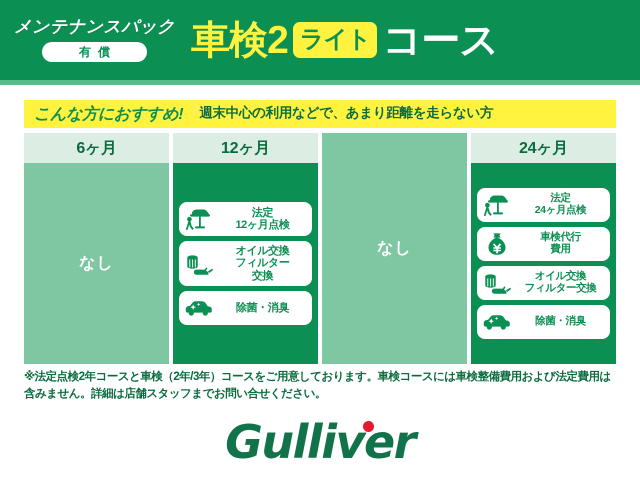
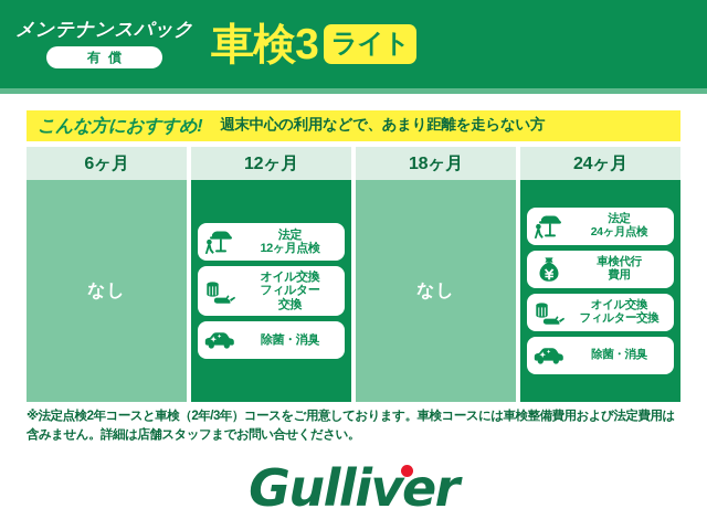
  メンテナンスパック
  有償
  車検
- 2
+ 3
  ライト
- コース
  こんな方におすすめ!
  週末中心の利用などで、あまり距離を走らない方
  6ヶ月
  なし
  12ヶ月
  法定
  12ヶ月点検
  オイル交換
  フィルター
  交換
  除菌・消臭
+ 18ヶ月
  なし
  24ヶ月
  法定
  24ヶ月点検
  車検代行
  費用
  オイル交換
  フィルター交換
  除菌・消臭
  ※法定点検2年コースと車検（2年/3年）コースをご用意しております。車検コースには車検整備費用および法定費用は含みません。詳細は店舗スタッフまでお問い合せください。
  Gulliver
